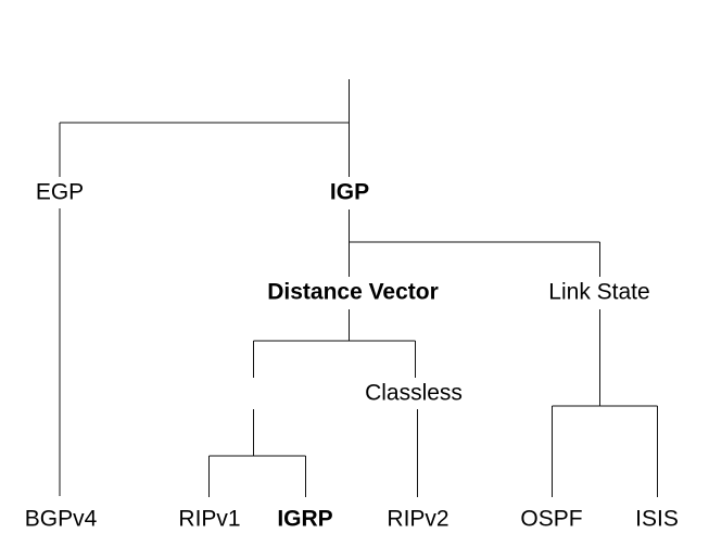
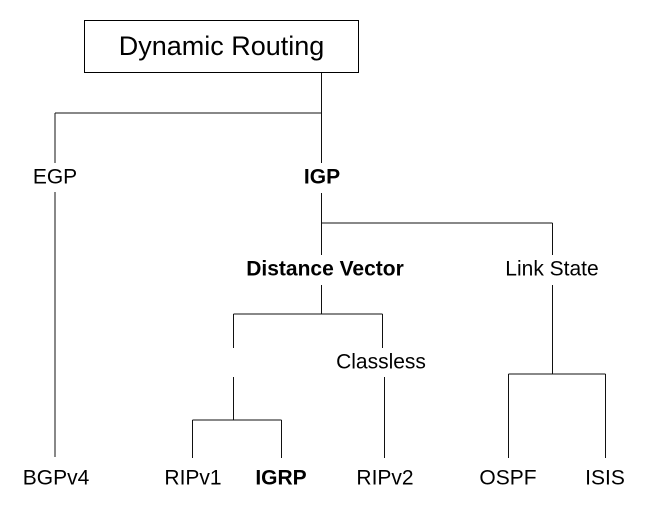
+ Dynamic Routing
  EGP
  IGP
  Distance Vector
  Link State
  Classless
  BGPv4
  RIPv1
  IGRP
  RIPv2
  OSPF
  ISIS
